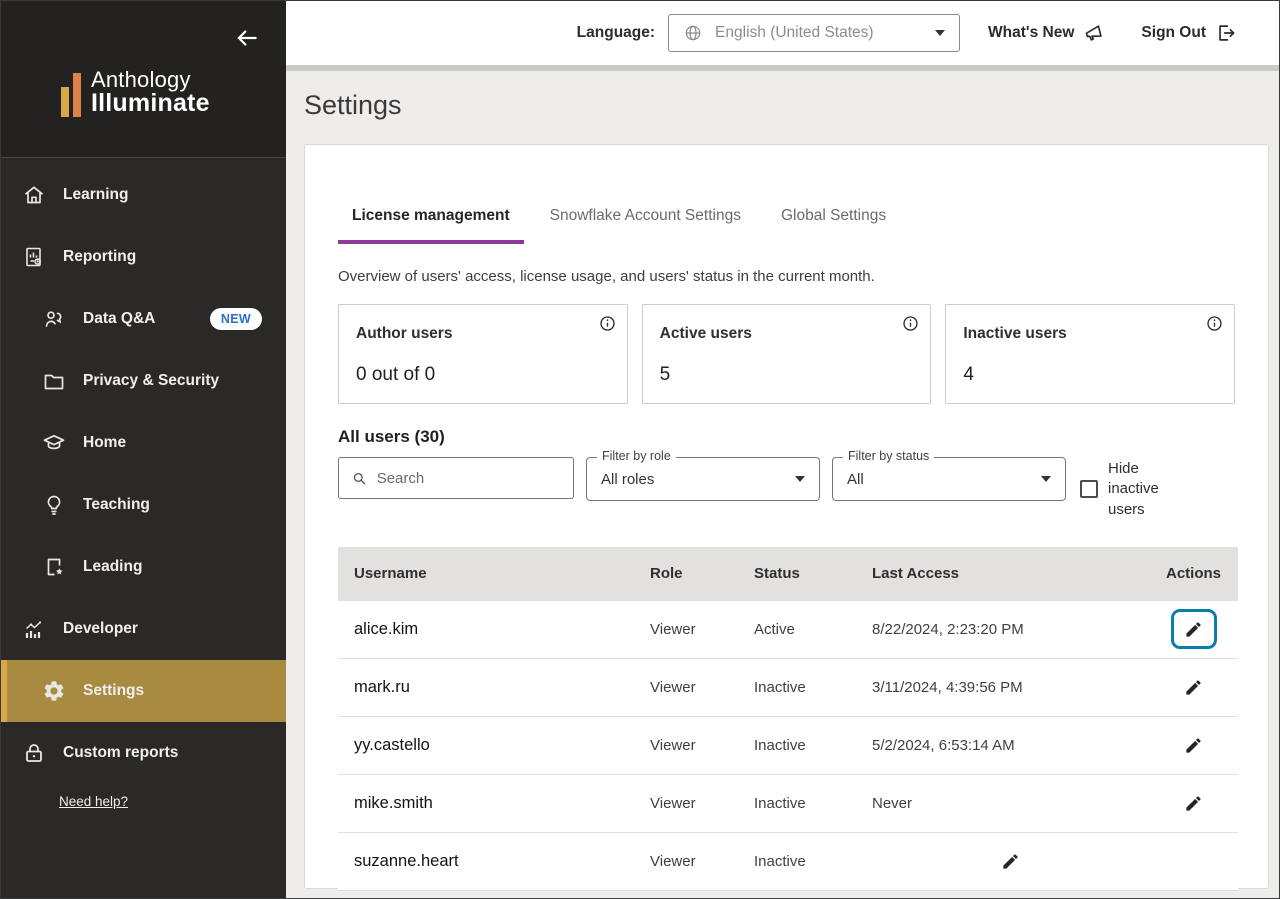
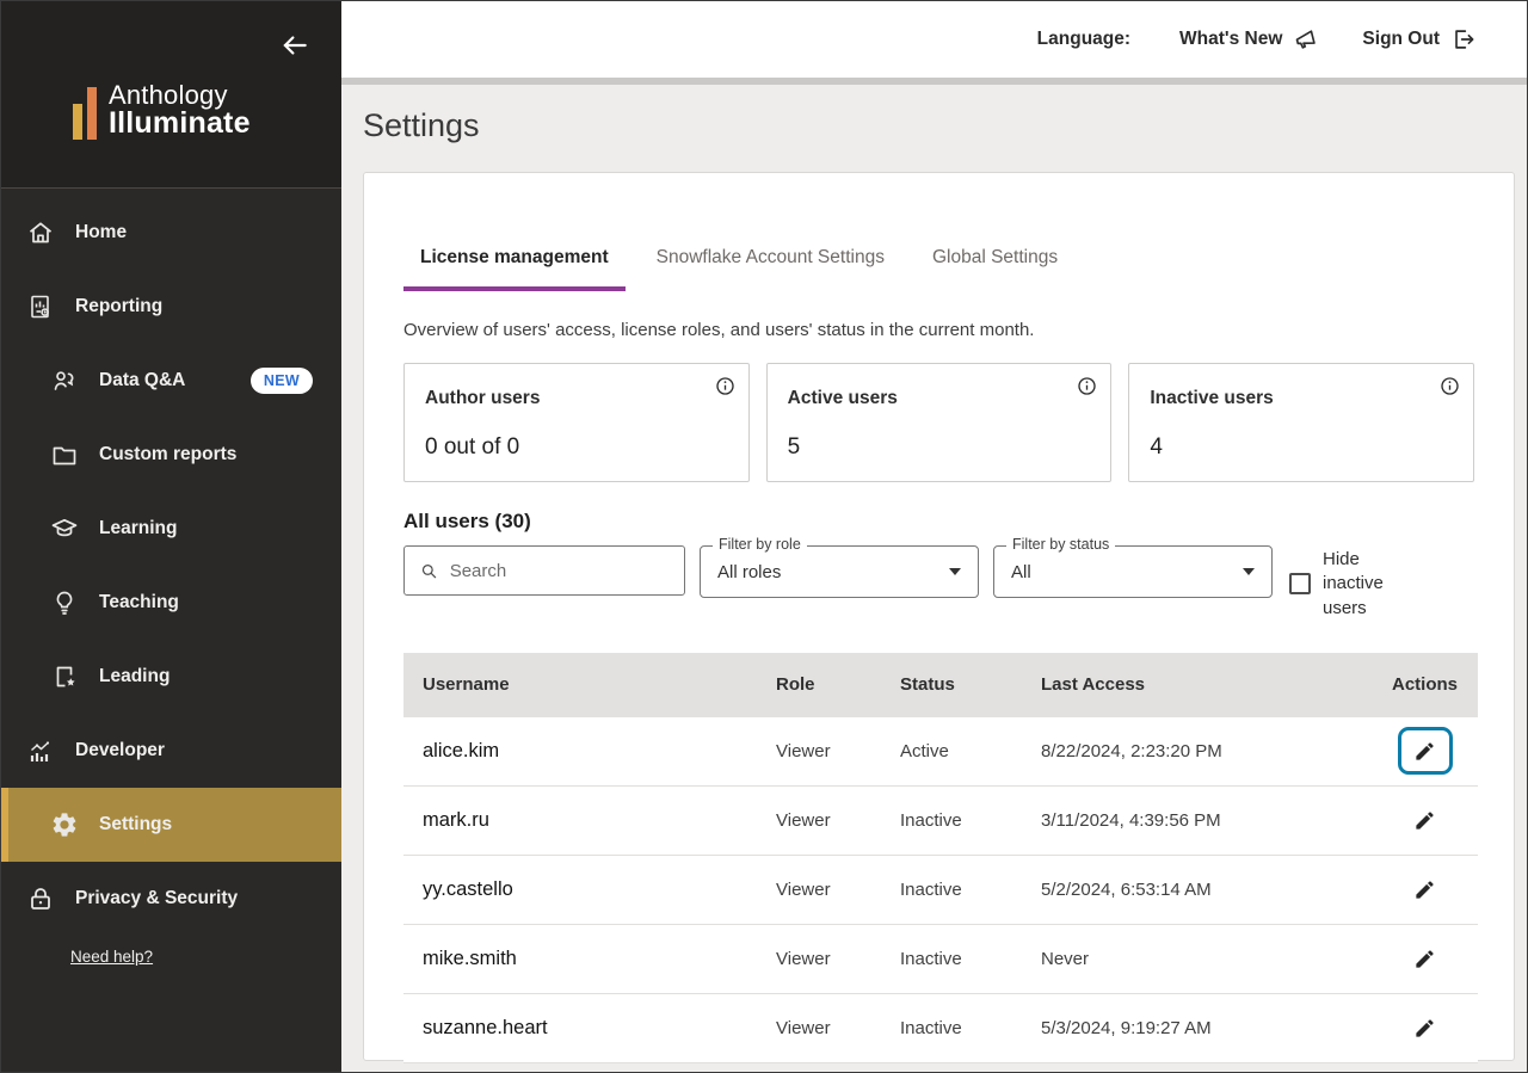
  Anthology
  Illuminate
- Learning
+ Home
  Reporting
  Data Q&A
  NEW
- Privacy & Security
+ Custom reports
- Home
+ Learning
  Teaching
  Leading
  Developer
  Settings
- Custom reports
+ Privacy & Security
  Need help?
  Language:
- English (United States)
  What's New
  Sign Out
  Settings
  License management
  Snowflake Account Settings
  Global Settings
- Overview of users' access, license usage, and users' status in the current month.
+ Overview of users' access, license roles, and users' status in the current month.
  Author users
  0 out of 0
  Active users
  5
  Inactive users
  4
  All users (30)
  Search
  Filter by role
  All roles
  Filter by status
  All
  Hide inactive users
  Username
  Role
  Status
  Last Access
  Actions
  alice.kim
  Viewer
  Active
  8/22/2024, 2:23:20 PM
  mark.ru
  Viewer
  Inactive
  3/11/2024, 4:39:56 PM
  yy.castello
  Viewer
  Inactive
  5/2/2024, 6:53:14 AM
  mike.smith
  Viewer
  Inactive
  Never
  suzanne.heart
  Viewer
  Inactive
+ 5/3/2024, 9:19:27 AM
